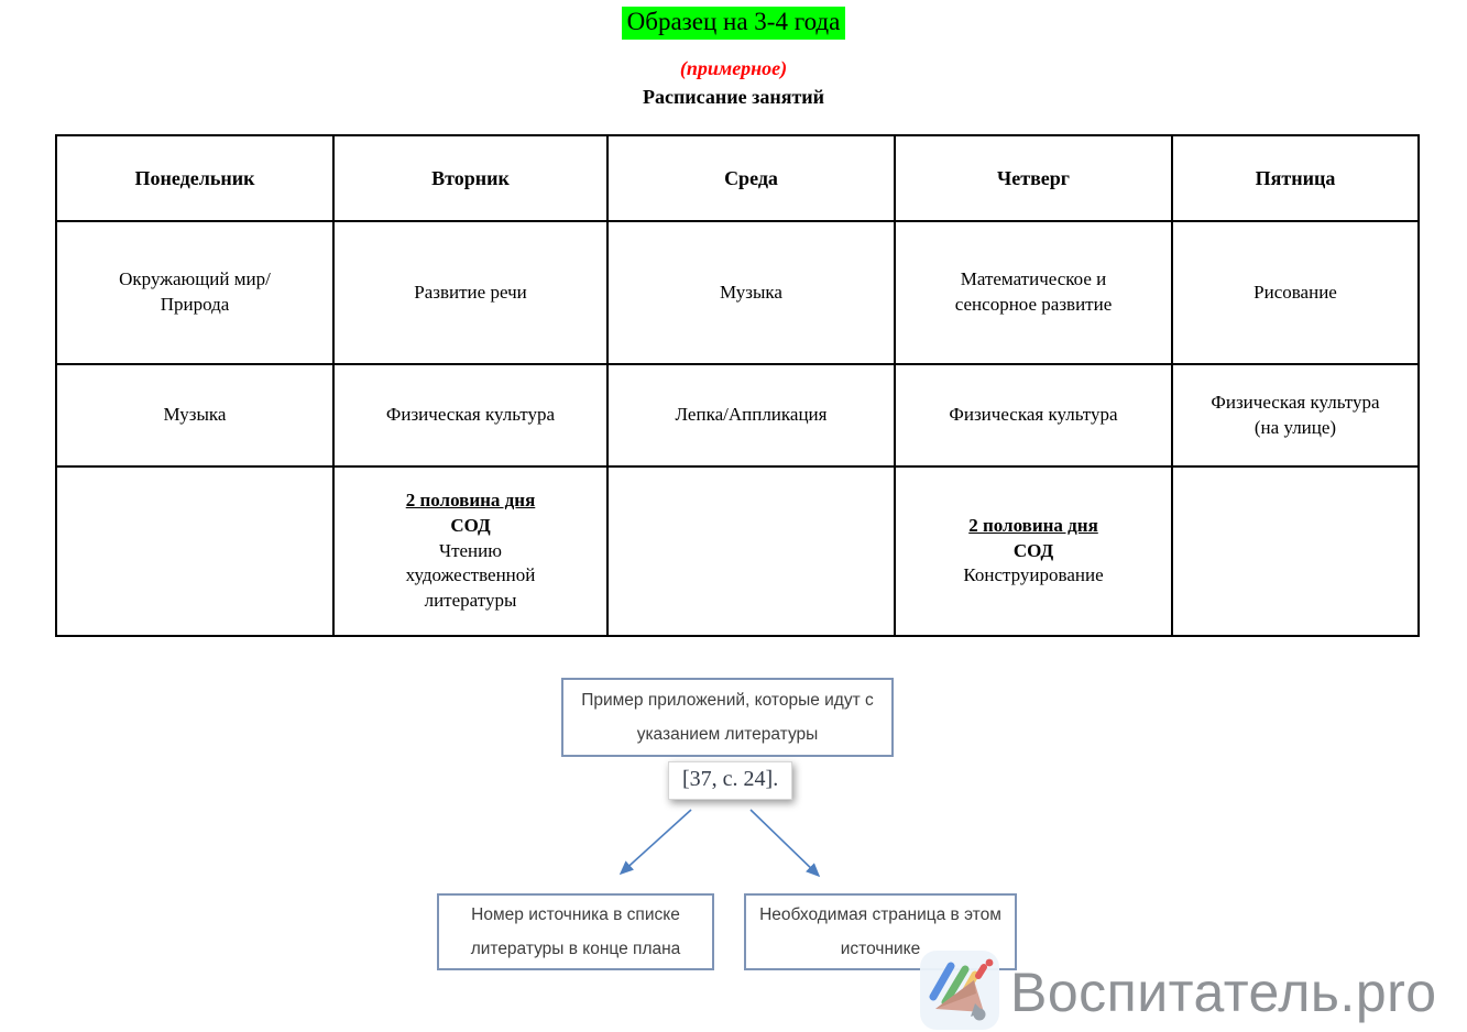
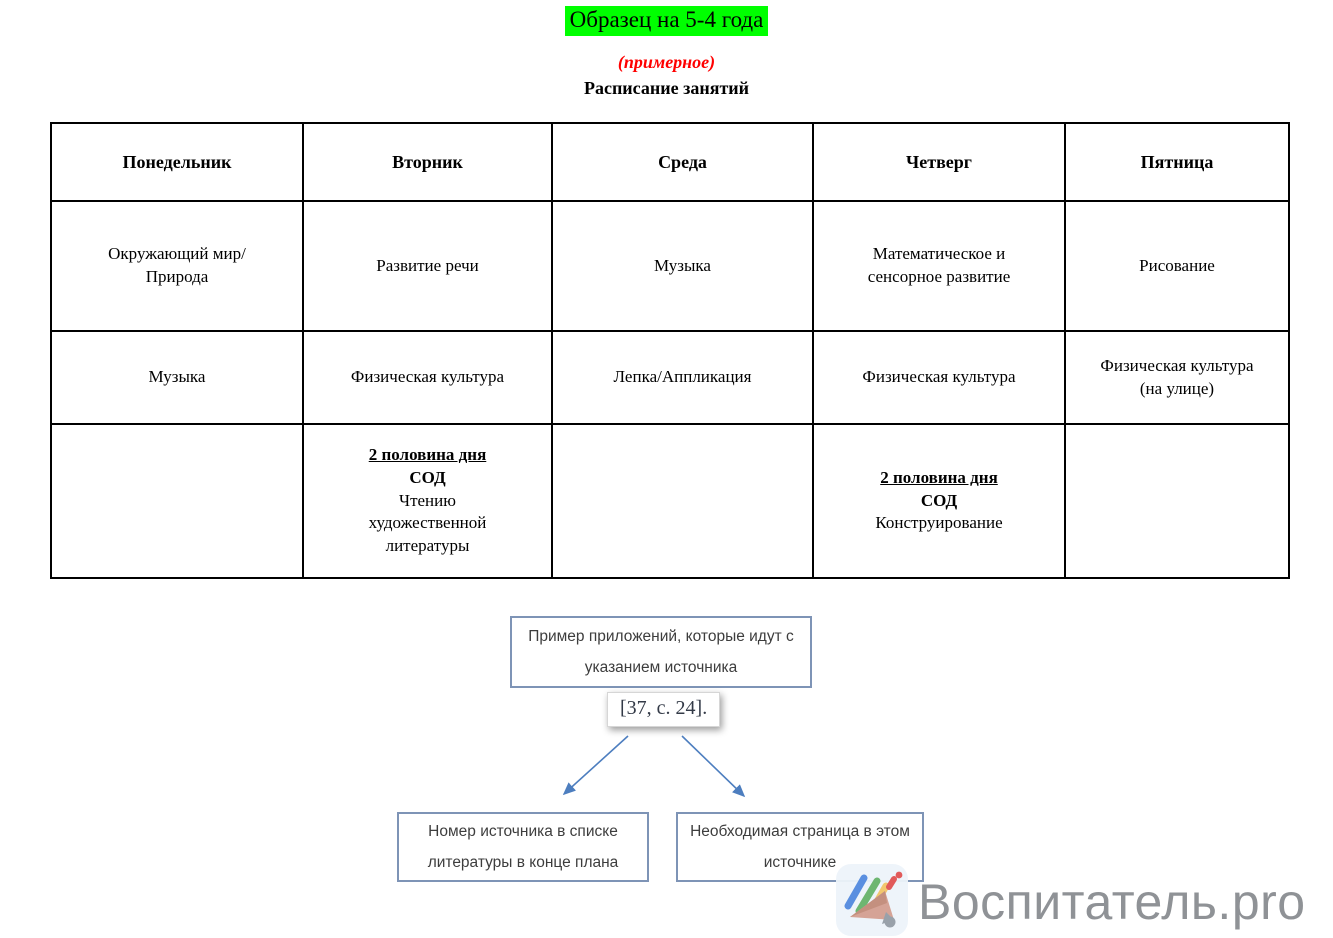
- Образец на 3-4 года
+ Образец на 5-4 года
  (примерное)
  Расписание занятий
  Понедельник	Вторник	Среда	Четверг	Пятница
  Окружающий мир/ Природа	Развитие речи	Музыка	Математическое и сенсорное развитие	Рисование
  Музыка	Физическая культура	Лепка/Аппликация	Физическая культура	Физическая культура (на улице)
  	2 половина дня СОД Чтению художественной литературы		2 половина дня СОД Конструирование
- Пример приложений, которые идут с указанием литературы
+ Пример приложений, которые идут с указанием источника
  [37, с. 24].
  Номер источника в списке литературы в конце плана
  Необходимая страница в этом источнике
  Воспитатель.pro
